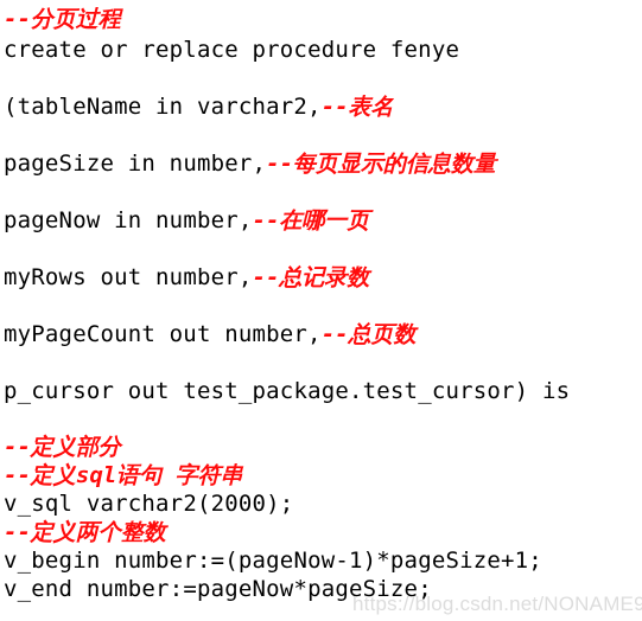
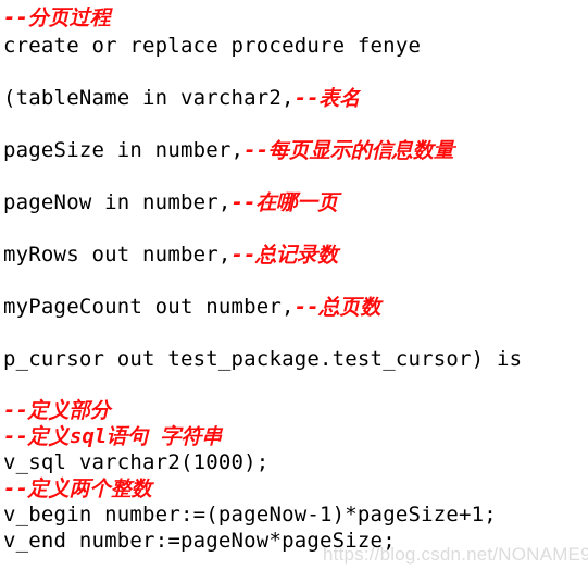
  --分页过程
  create or replace procedure fenye
  (tableName in varchar2,--表名
  pageSize in number,--每页显示的信息数量
  pageNow in number,--在哪一页
  myRows out number,--总记录数
  myPageCount out number,--总页数
  p_cursor out test_package.test_cursor) is
  --定义部分
  --定义sql语句 字符串
- v_sql varchar2(2000);
+ v_sql varchar2(1000);
  --定义两个整数
  v_begin number:=(pageNow-1)*pageSize+1;
  v_end number:=pageNow*pageSize;
  https://blog.csdn.net/NONAME9
